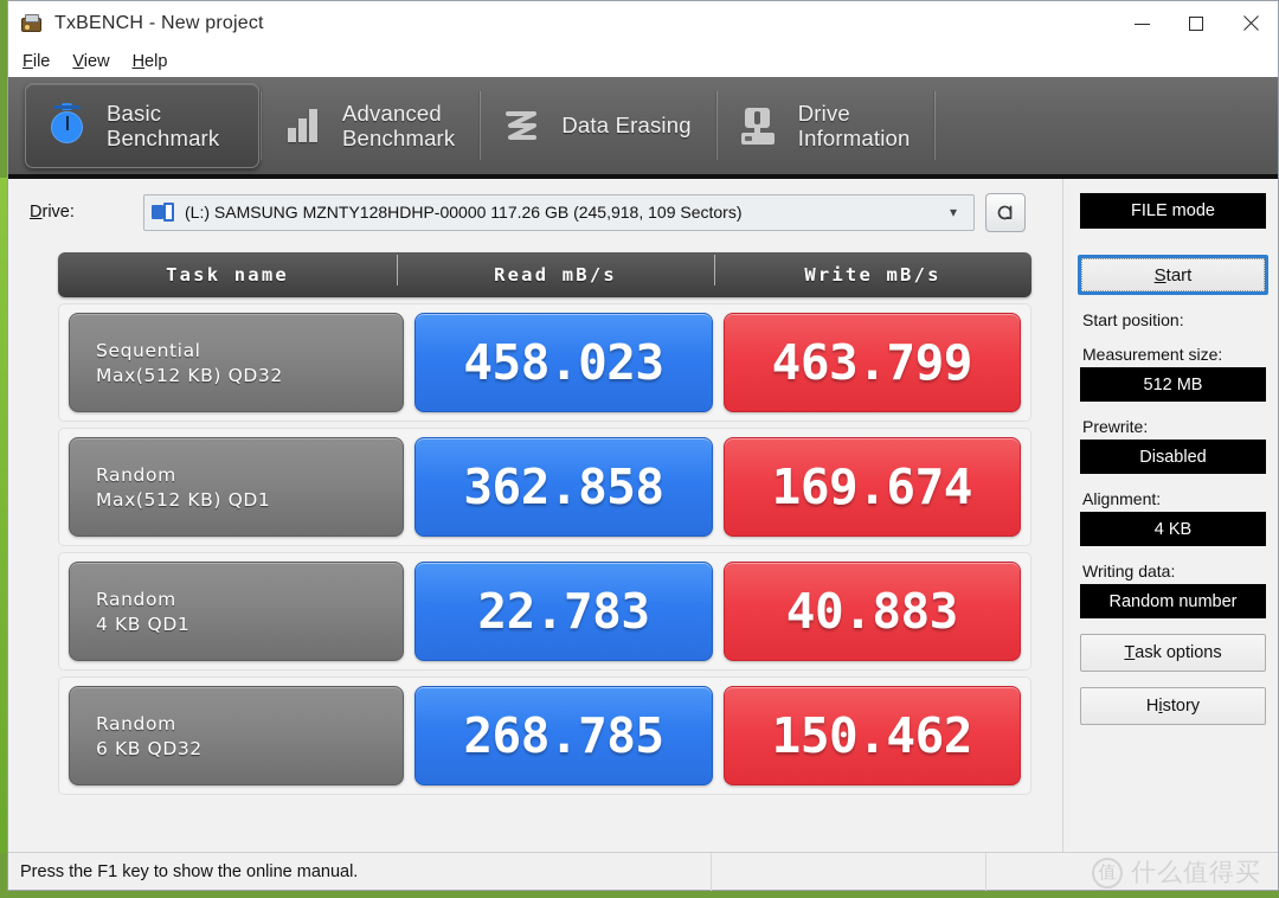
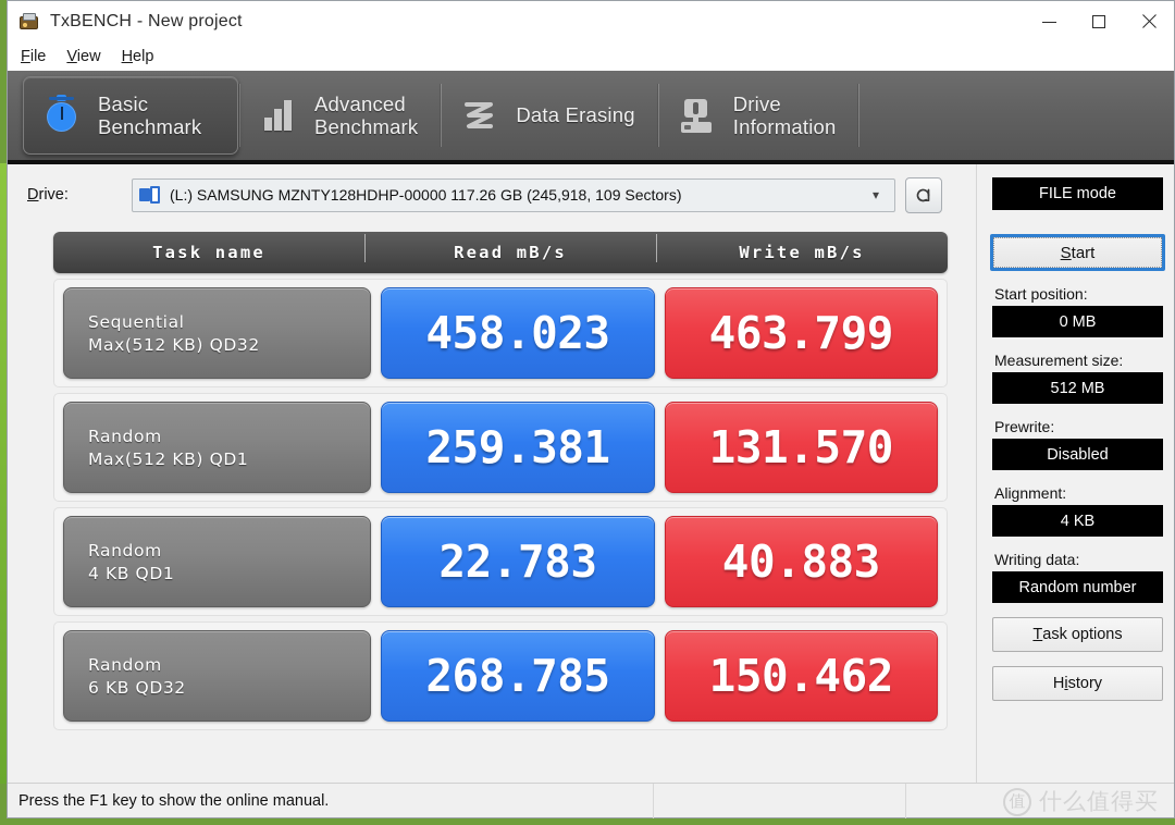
  TxBENCH - New project
  File
  View
  Help
  Basic
  Benchmark
  Advanced
  Benchmark
  Data Erasing
  Drive
  Information
  Drive:
  (L:) SAMSUNG MZNTY128HDHP-00000 117.26 GB (245,918, 109 Sectors)
  ▾
  Task name
  Read mB/s
  Write mB/s
  Sequential
  Max(512 KB) QD32
  458.023
  463.799
  Random
  Max(512 KB) QD1
- 362.858
+ 259.381
- 169.674
+ 131.570
  Random
  4 KB QD1
  22.783
  40.883
  Random
  6 KB QD32
  268.785
  150.462
  FILE mode
  S
  tart
  Start position:
+ 0 MB
  Measurement size:
  512 MB
  Prewrite:
  Disabled
  Alignment:
  4 KB
  Writing data:
  Random number
  T
  ask options
  H
  i
  story
  Press the F1 key to show the online manual.
  值
  什么值得买
